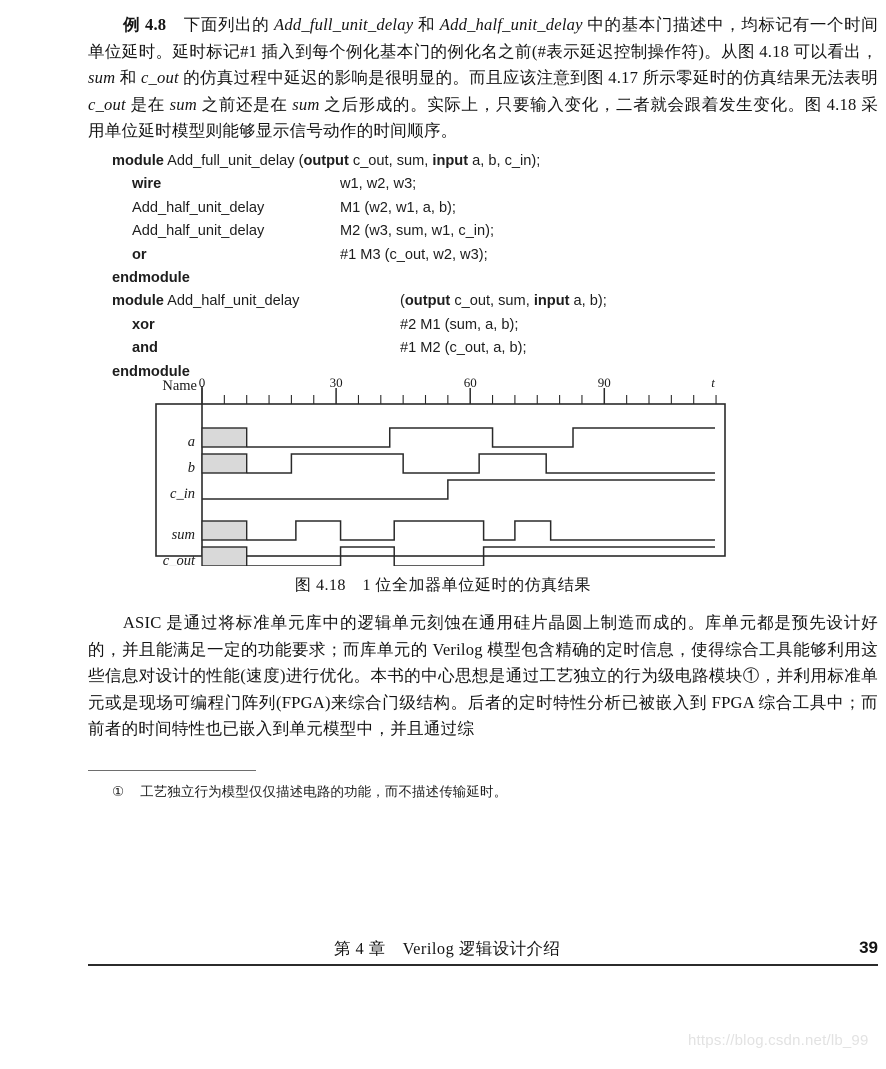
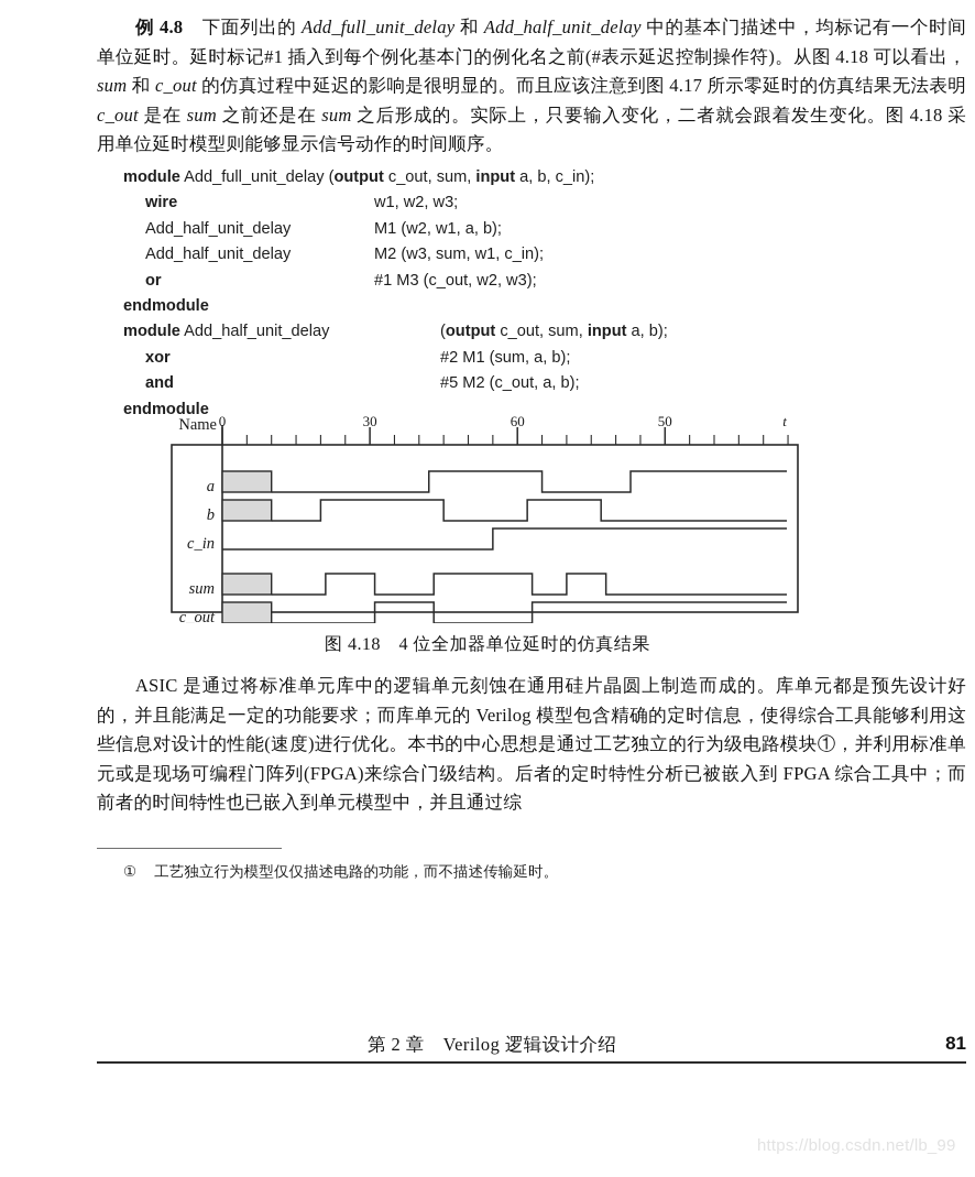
  例 4.8 下面列出的 Add_full_unit_delay 和 Add_half_unit_delay 中的基本门描述中，均标记有一个时间单位延时。延时标记#1 插入到每个例化基本门的例化名之前(#表示延迟控制操作符)。从图 4.18 可以看出，sum 和 c_out 的仿真过程中延迟的影响是很明显的。而且应该注意到图 4.17 所示零延时的仿真结果无法表明 c_out 是在 sum 之前还是在 sum 之后形成的。实际上，只要输入变化，二者就会跟着发生变化。图 4.18 采用单位延时模型则能够显示信号动作的时间顺序。
  module Add_full_unit_delay (output c_out, sum, input a, b, c_in);
  wire
  w1, w2, w3;
  Add_half_unit_delay
  M1 (w2, w1, a, b);
  Add_half_unit_delay
  M2 (w3, sum, w1, c_in);
  or
  #1 M3 (c_out, w2, w3);
  endmodule
  module Add_half_unit_delay
  (output c_out, sum, input a, b);
  xor
  #2 M1 (sum, a, b);
  and
- #1 M2 (c_out, a, b);
+ #5 M2 (c_out, a, b);
  endmodule
  0
  30
  60
- 90
+ 50
  t
  Name
  a
  b
  c_in
  sum
  c_out
- 图 4.18 1 位全加器单位延时的仿真结果
+ 图 4.18 4 位全加器单位延时的仿真结果
  ASIC 是通过将标准单元库中的逻辑单元刻蚀在通用硅片晶圆上制造而成的。库单元都是预先设计好的，并且能满足一定的功能要求；而库单元的 Verilog 模型包含精确的定时信息，使得综合工具能够利用这些信息对设计的性能(速度)进行优化。本书的中心思想是通过工艺独立的行为级电路模块①，并利用标准单元或是现场可编程门阵列(FPGA)来综合门级结构。后者的定时特性分析已被嵌入到 FPGA 综合工具中；而前者的时间特性也已嵌入到单元模型中，并且通过综
  ① 工艺独立行为模型仅仅描述电路的功能，而不描述传输延时。
- 第 4 章 Verilog 逻辑设计介绍
+ 第 2 章 Verilog 逻辑设计介绍
- 39
+ 81
  https://blog.csdn.net/lb_99
